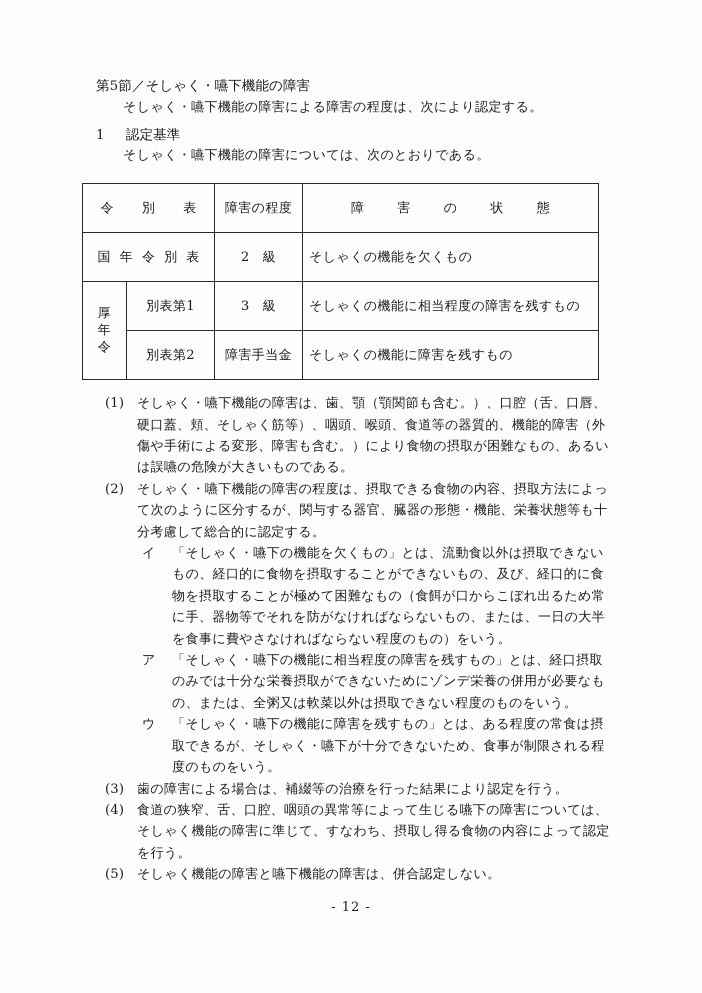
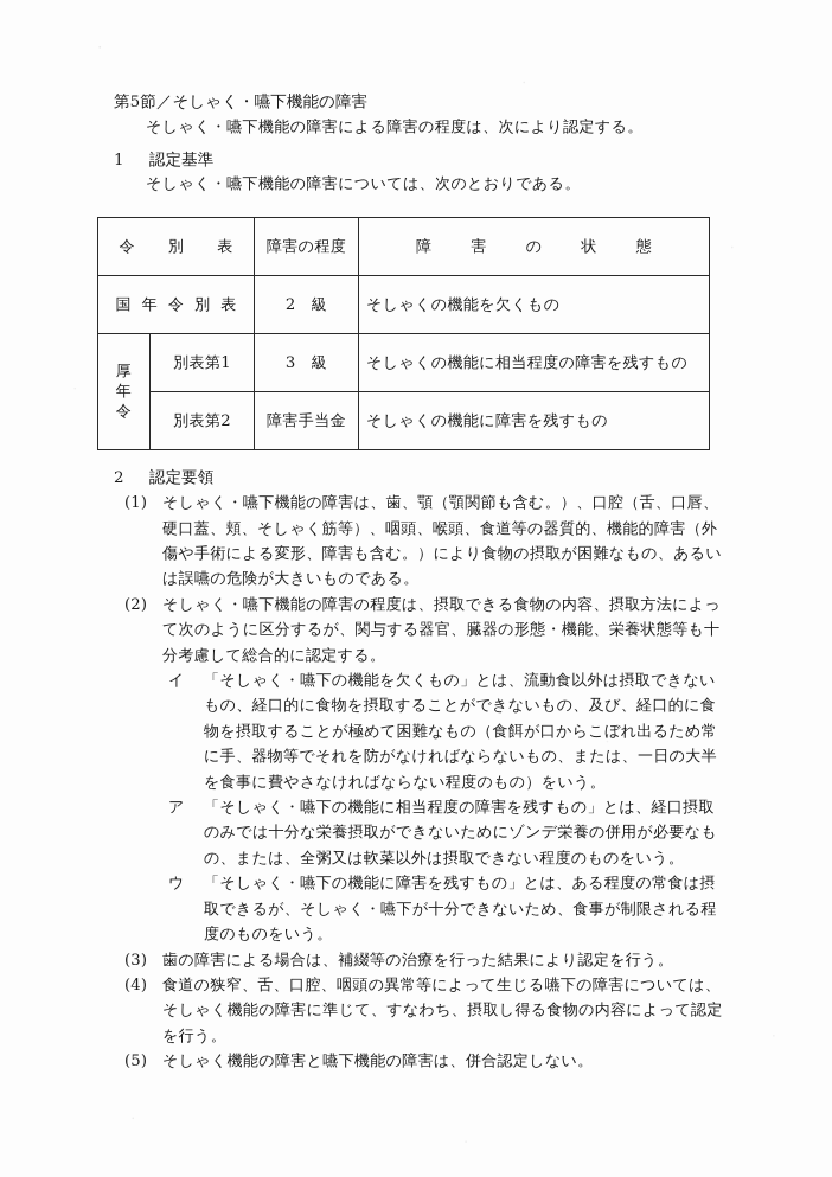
  第5節／そしゃく・嚥下機能の障害
  そしゃく・嚥下機能の障害による障害の程度は、次により認定する。
  1
  認定基準
  そしゃく・嚥下機能の障害については、次のとおりである。
  令 別 表	障害の程度	障 害 の 状 態
  国 年 令 別 表	2 級	そしゃくの機能を欠くもの
  厚 年 令	別表第1	3 級	そしゃくの機能に相当程度の障害を残すもの
  別表第2	障害手当金	そしゃくの機能に障害を残すもの
+ 2
+ 認定要領
  (1)
  そしゃく・嚥下機能の障害は、歯、顎（顎関節も含む。）、口腔（舌、口唇、硬口蓋、頬、そしゃく筋等）、咽頭、喉頭、食道等の器質的、機能的障害（外傷や手術による変形、障害も含む。）により食物の摂取が困難なもの、あるいは誤嚥の危険が大きいものである。
  (2)
  そしゃく・嚥下機能の障害の程度は、摂取できる食物の内容、摂取方法によって次のように区分するが、関与する器官、臓器の形態・機能、栄養状態等も十分考慮して総合的に認定する。
  イ
  「そしゃく・嚥下の機能を欠くもの」とは、流動食以外は摂取できないもの、経口的に食物を摂取することができないもの、及び、経口的に食物を摂取することが極めて困難なもの（食餌が口からこぼれ出るため常に手、器物等でそれを防がなければならないもの、または、一日の大半を食事に費やさなければならない程度のもの）をいう。
  ア
  「そしゃく・嚥下の機能に相当程度の障害を残すもの」とは、経口摂取のみでは十分な栄養摂取ができないためにゾンデ栄養の併用が必要なもの、または、全粥又は軟菜以外は摂取できない程度のものをいう。
  ウ
  「そしゃく・嚥下の機能に障害を残すもの」とは、ある程度の常食は摂取できるが、そしゃく・嚥下が十分できないため、食事が制限される程度のものをいう。
  (3)
  歯の障害による場合は、補綴等の治療を行った結果により認定を行う。
  (4)
  食道の狭窄、舌、口腔、咽頭の異常等によって生じる嚥下の障害については、そしゃく機能の障害に準じて、すなわち、摂取し得る食物の内容によって認定を行う。
  (5)
  そしゃく機能の障害と嚥下機能の障害は、併合認定しない。
- - 12 -
